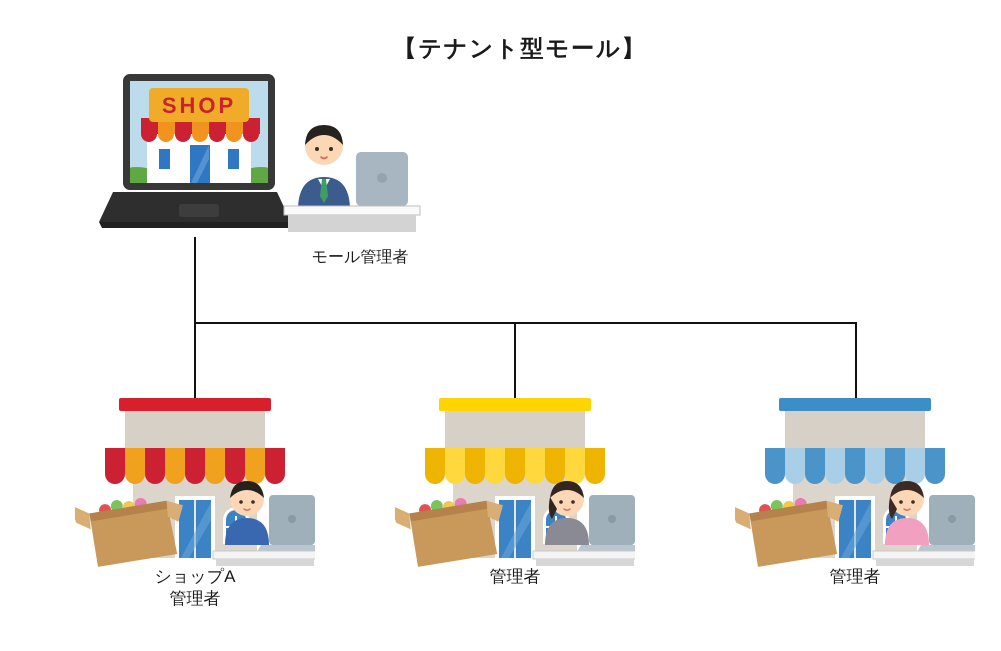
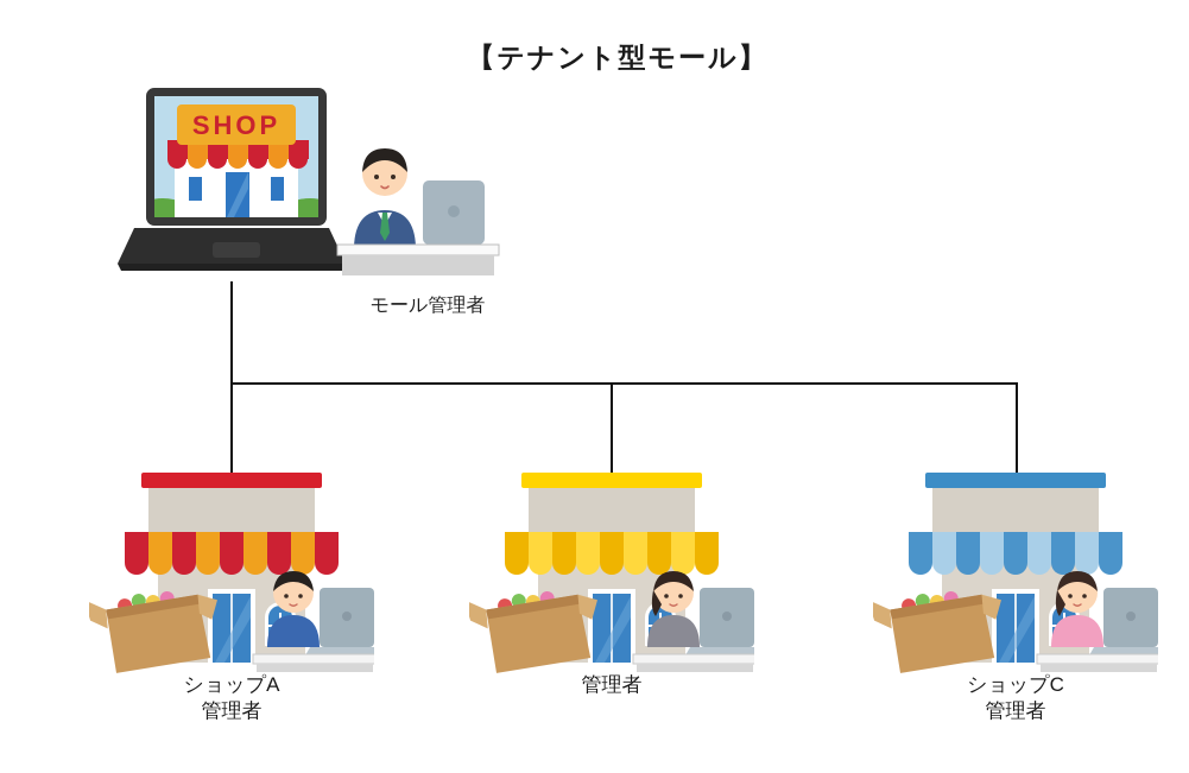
  【テナント型モール】
  SHOP
  モール管理者
  ショップA
  管理者
  管理者
+ ショップC
  管理者
